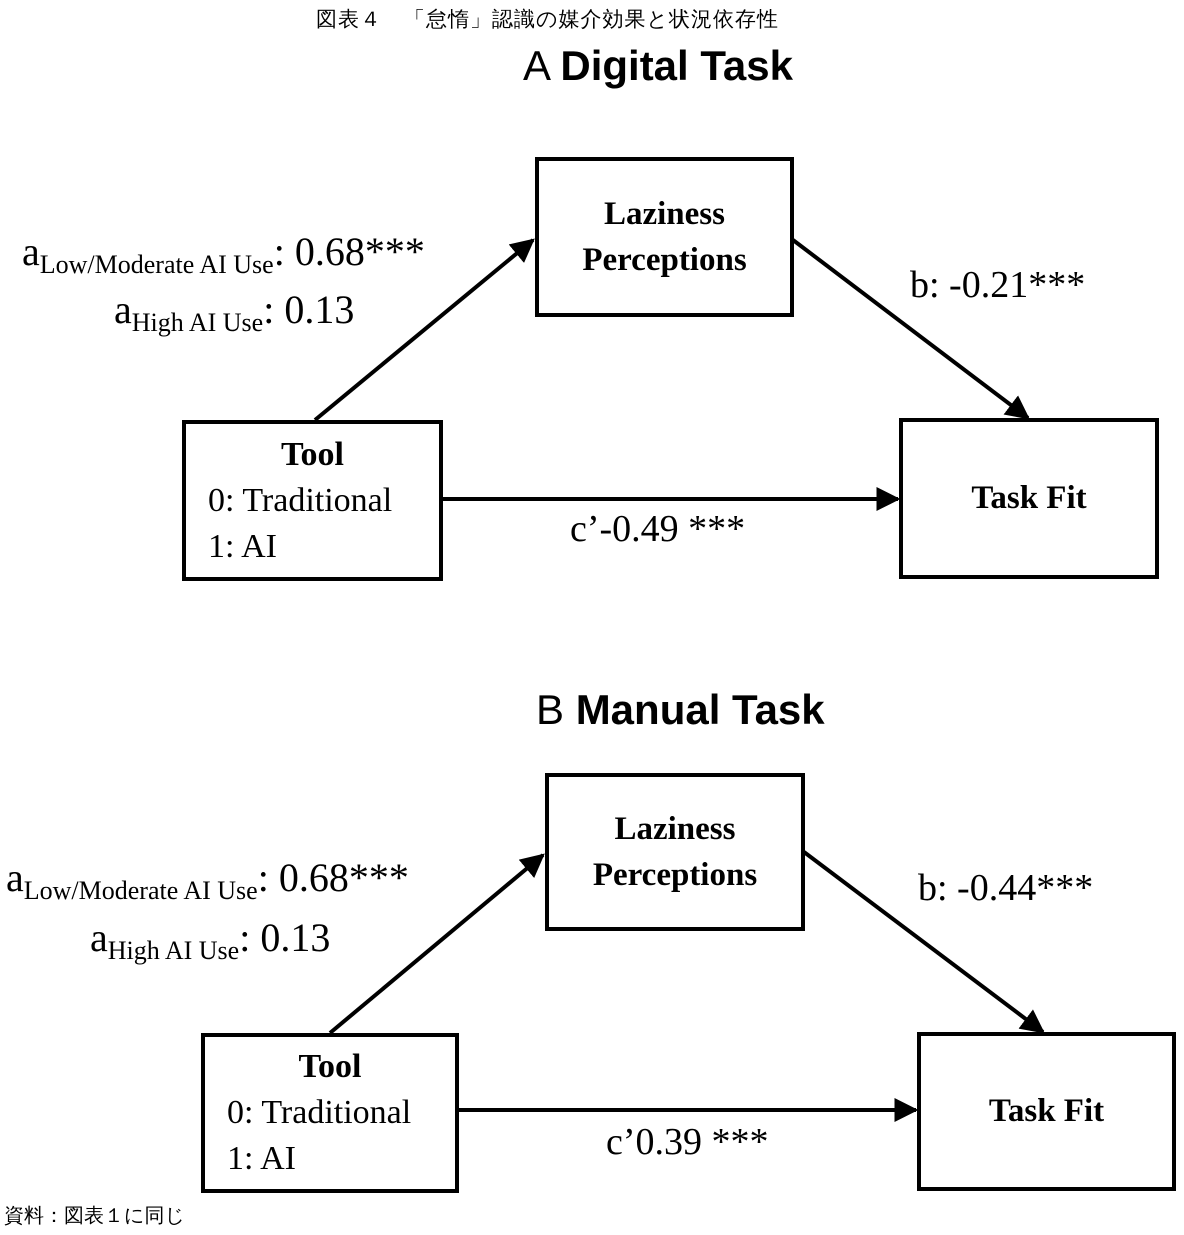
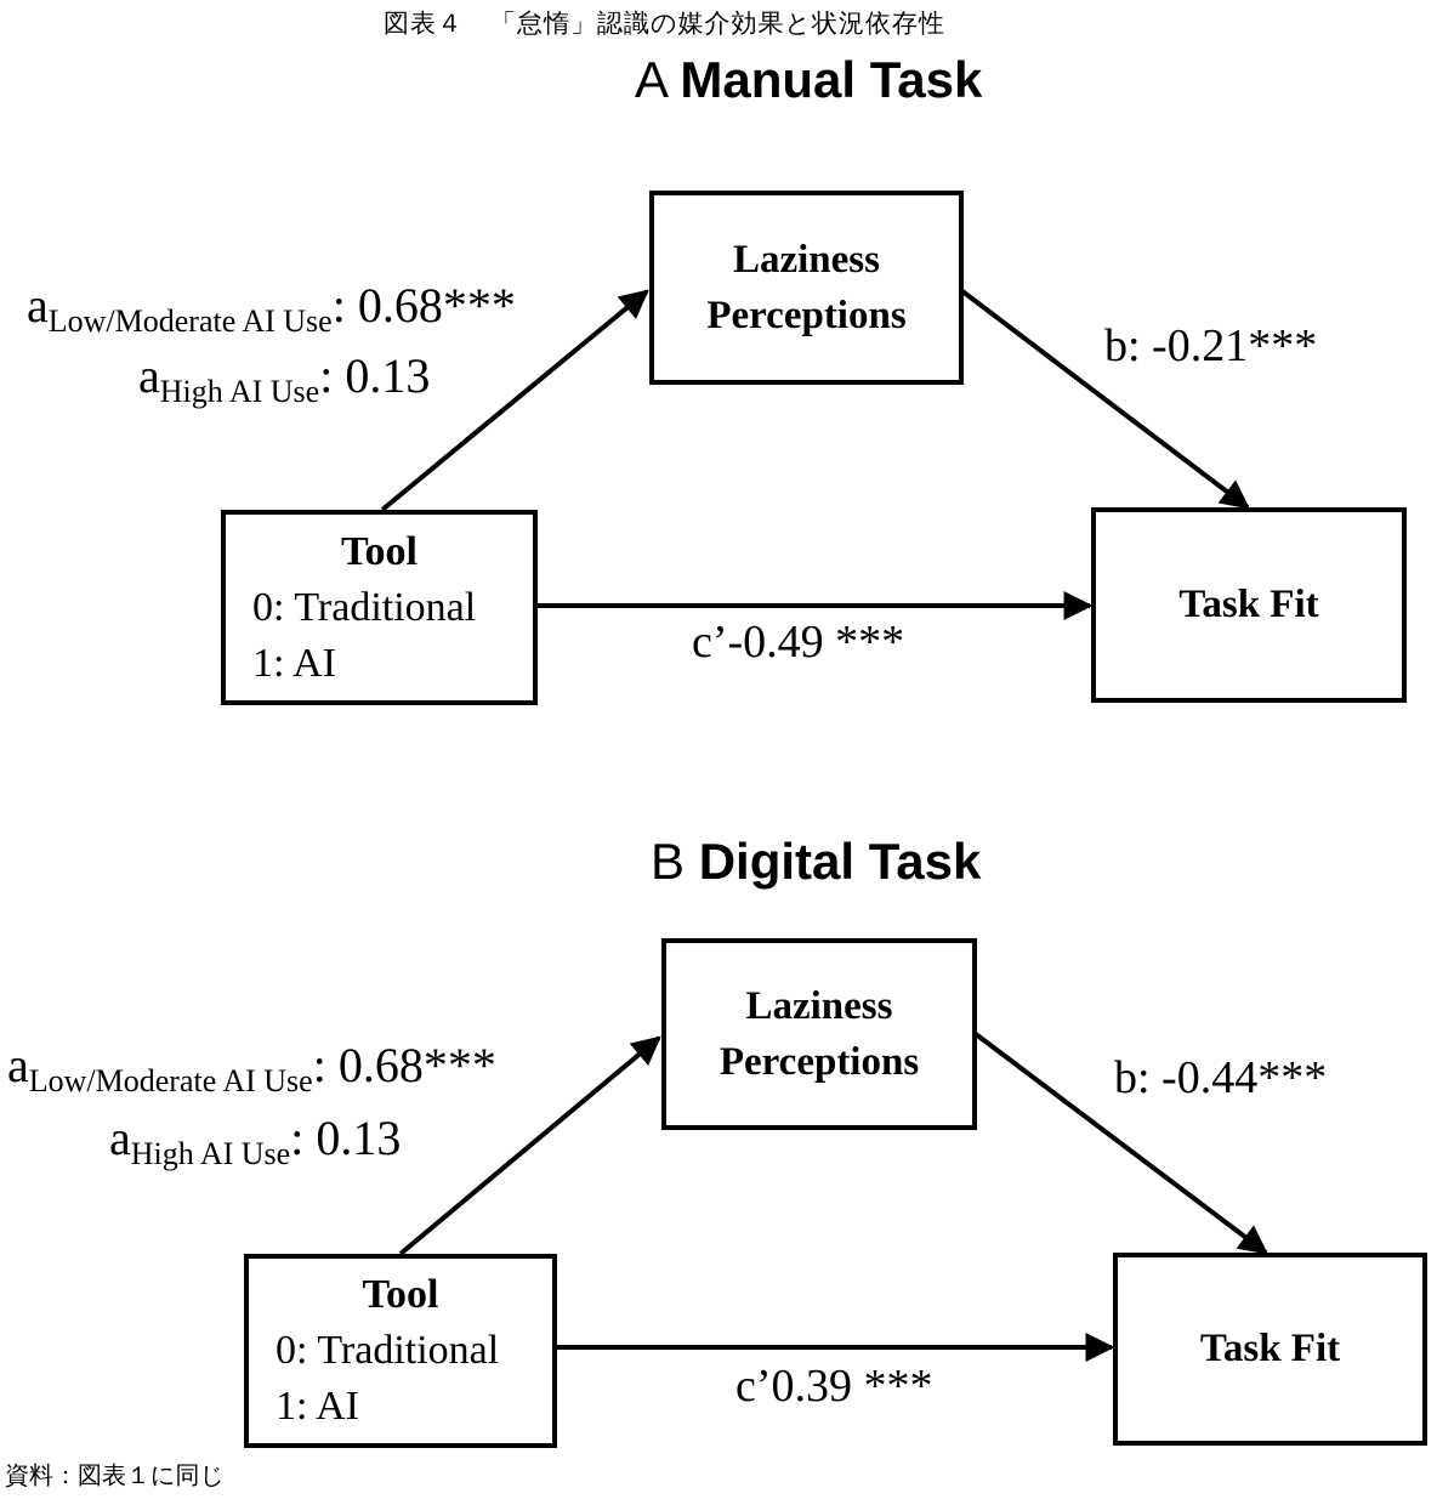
  図表４ 「怠惰」認識の媒介効果と状況依存性
- A Digital Task
+ A Manual Task
  Laziness
  Perceptions
  Tool
  0: Traditional
  1: AI
  Task Fit
  aLow/Moderate AI Use: 0.68***
  aHigh AI Use: 0.13
  b: -0.21***
  c’-0.49 ***
- B Manual Task
+ B Digital Task
  Laziness
  Perceptions
  Tool
  0: Traditional
  1: AI
  Task Fit
  aLow/Moderate AI Use: 0.68***
  aHigh AI Use: 0.13
  b: -0.44***
  c’0.39 ***
  資料：図表１に同じ
